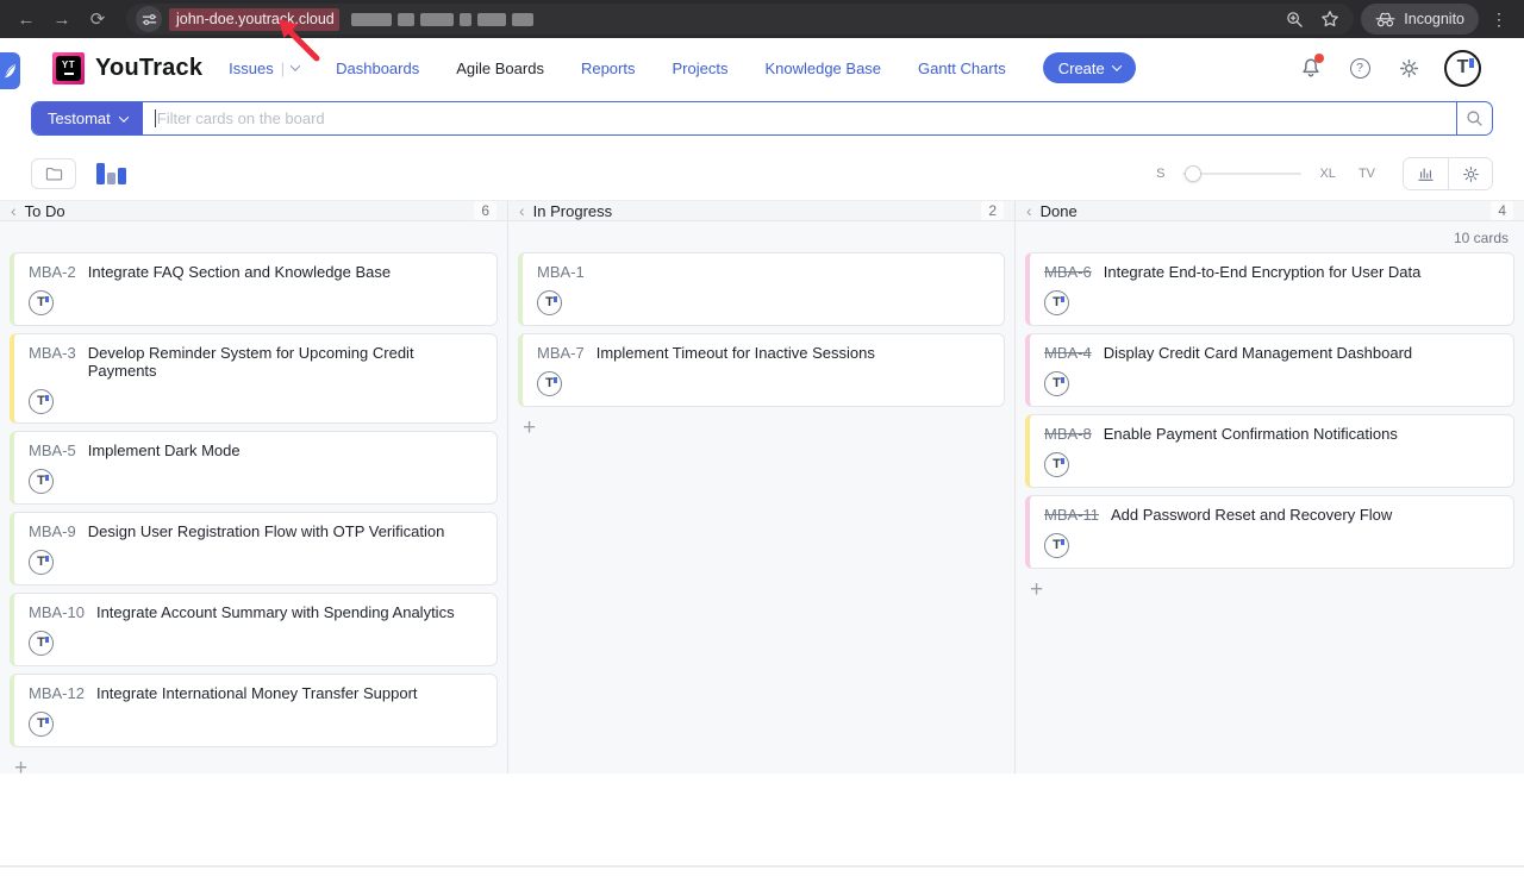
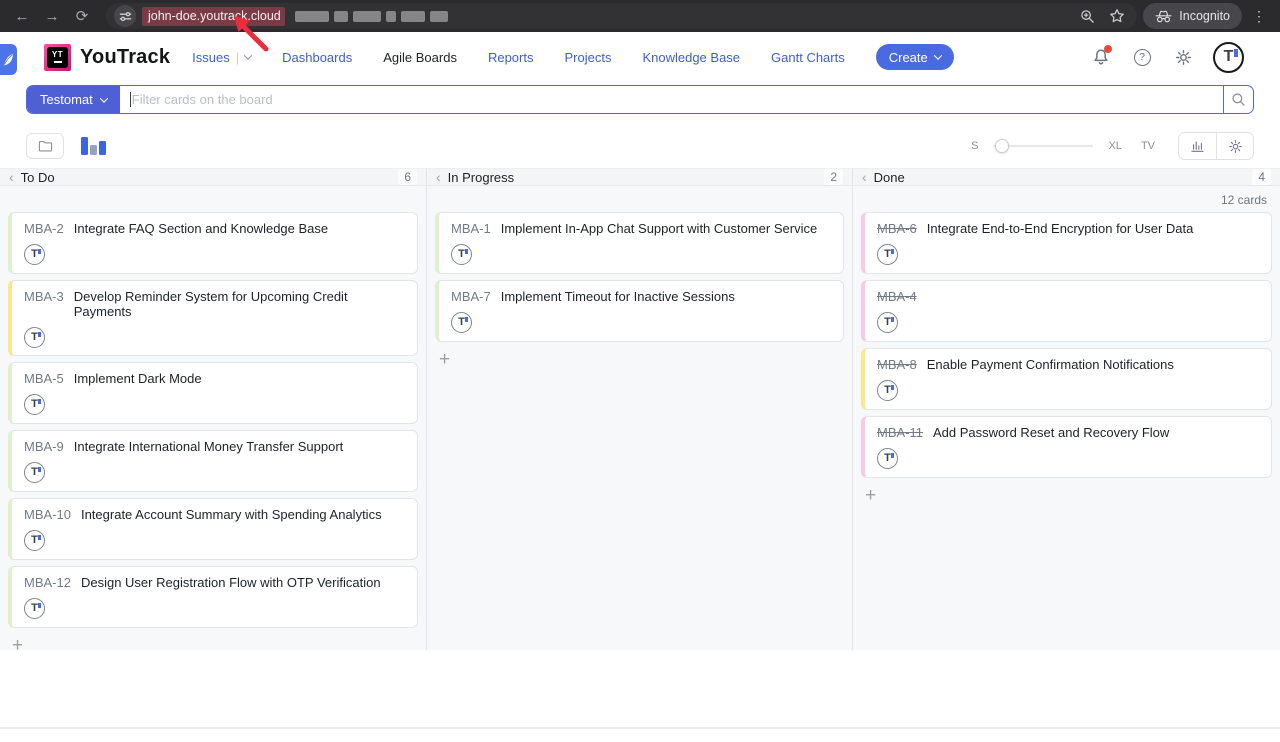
  ←
  →
  ⟳
  john-doe.youtrack.cloud
  Incognito
  ⋮
  YT
  YouTrack
  Issues
  |
  Dashboards
  Agile Boards
  Reports
  Projects
  Knowledge Base
  Gantt Charts
  Create
  ?
  T
  Testomat
  Filter cards on the board
  S
  XL
  TV
  ‹
  To Do
  6
  ‹
  In Progress
  2
  ‹
  Done
  4
- 10 cards
+ 12 cards
  MBA-2
  Integrate FAQ Section and Knowledge Base
  T
  MBA-3
  Develop Reminder System for Upcoming Credit Payments
  T
  MBA-5
  Implement Dark Mode
  T
  MBA-9
- Design User Registration Flow with OTP Verification
+ Integrate International Money Transfer Support
  T
  MBA-10
  Integrate Account Summary with Spending Analytics
  T
  MBA-12
- Integrate International Money Transfer Support
+ Design User Registration Flow with OTP Verification
  T
  +
  MBA-1
+ Implement In-App Chat Support with Customer Service
  T
  MBA-7
  Implement Timeout for Inactive Sessions
  T
  +
  MBA-6
  Integrate End-to-End Encryption for User Data
  T
  MBA-4
- Display Credit Card Management Dashboard
  T
  MBA-8
  Enable Payment Confirmation Notifications
  T
  MBA-11
  Add Password Reset and Recovery Flow
  T
  +
